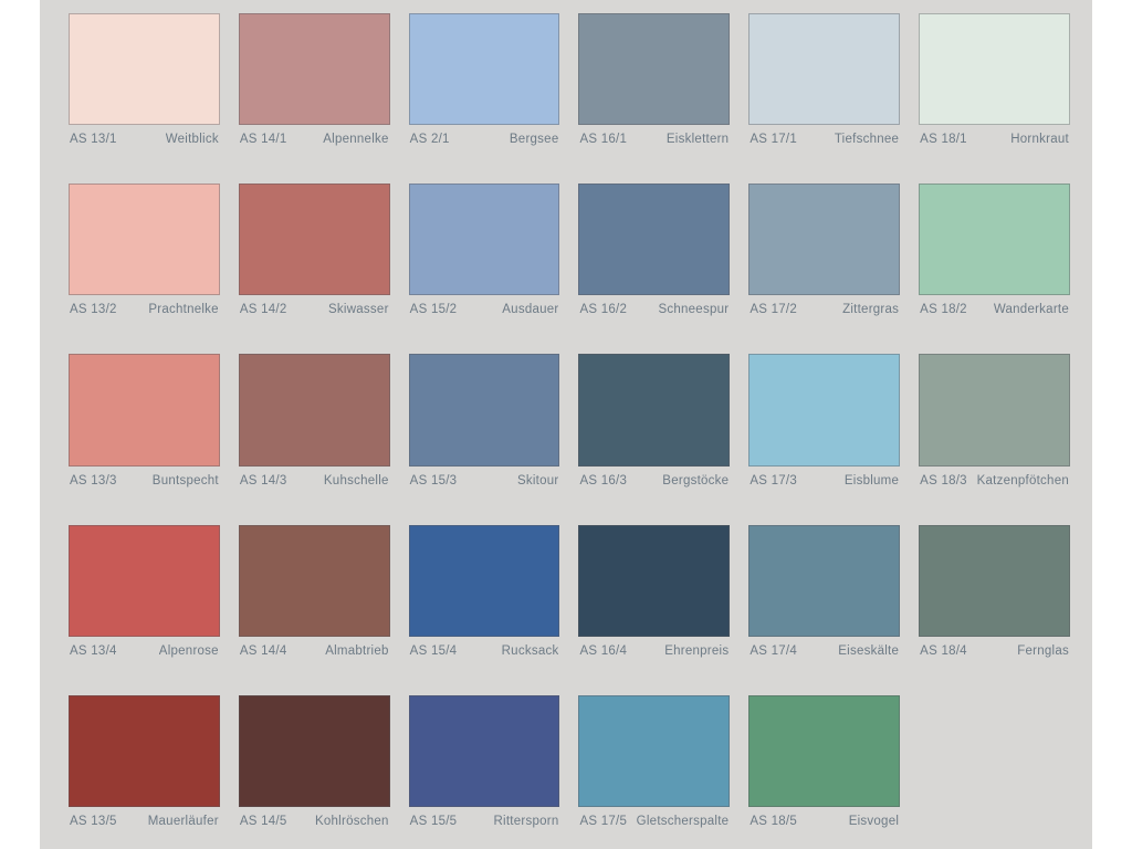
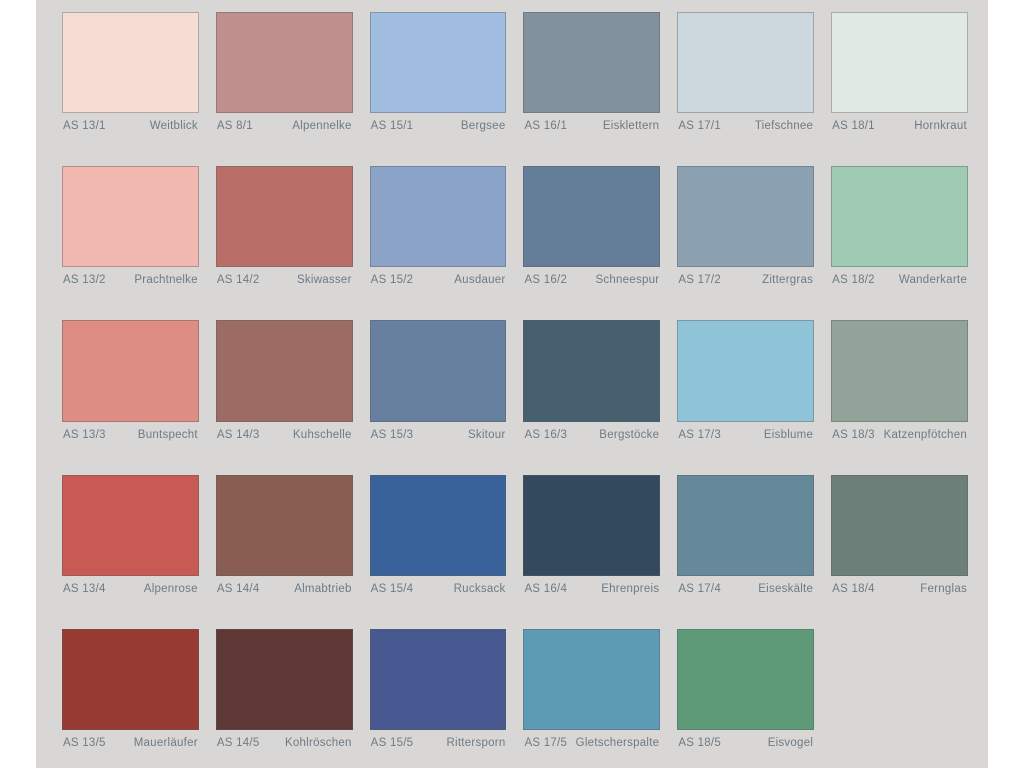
  AS 13/1
  Weitblick
- AS 14/1
+ AS 8/1
  Alpennelke
- AS 2/1
+ AS 15/1
  Bergsee
  AS 16/1
  Eisklettern
  AS 17/1
  Tiefschnee
  AS 18/1
  Hornkraut
  AS 13/2
  Prachtnelke
  AS 14/2
  Skiwasser
  AS 15/2
  Ausdauer
  AS 16/2
  Schneespur
  AS 17/2
  Zittergras
  AS 18/2
  Wanderkarte
  AS 13/3
  Buntspecht
  AS 14/3
  Kuhschelle
  AS 15/3
  Skitour
  AS 16/3
  Bergstöcke
  AS 17/3
  Eisblume
  AS 18/3
  Katzenpfötchen
  AS 13/4
  Alpenrose
  AS 14/4
  Almabtrieb
  AS 15/4
  Rucksack
  AS 16/4
  Ehrenpreis
  AS 17/4
  Eiseskälte
  AS 18/4
  Fernglas
  AS 13/5
  Mauerläufer
  AS 14/5
  Kohlröschen
  AS 15/5
  Rittersporn
  AS 17/5
  Gletscherspalte
  AS 18/5
  Eisvogel
